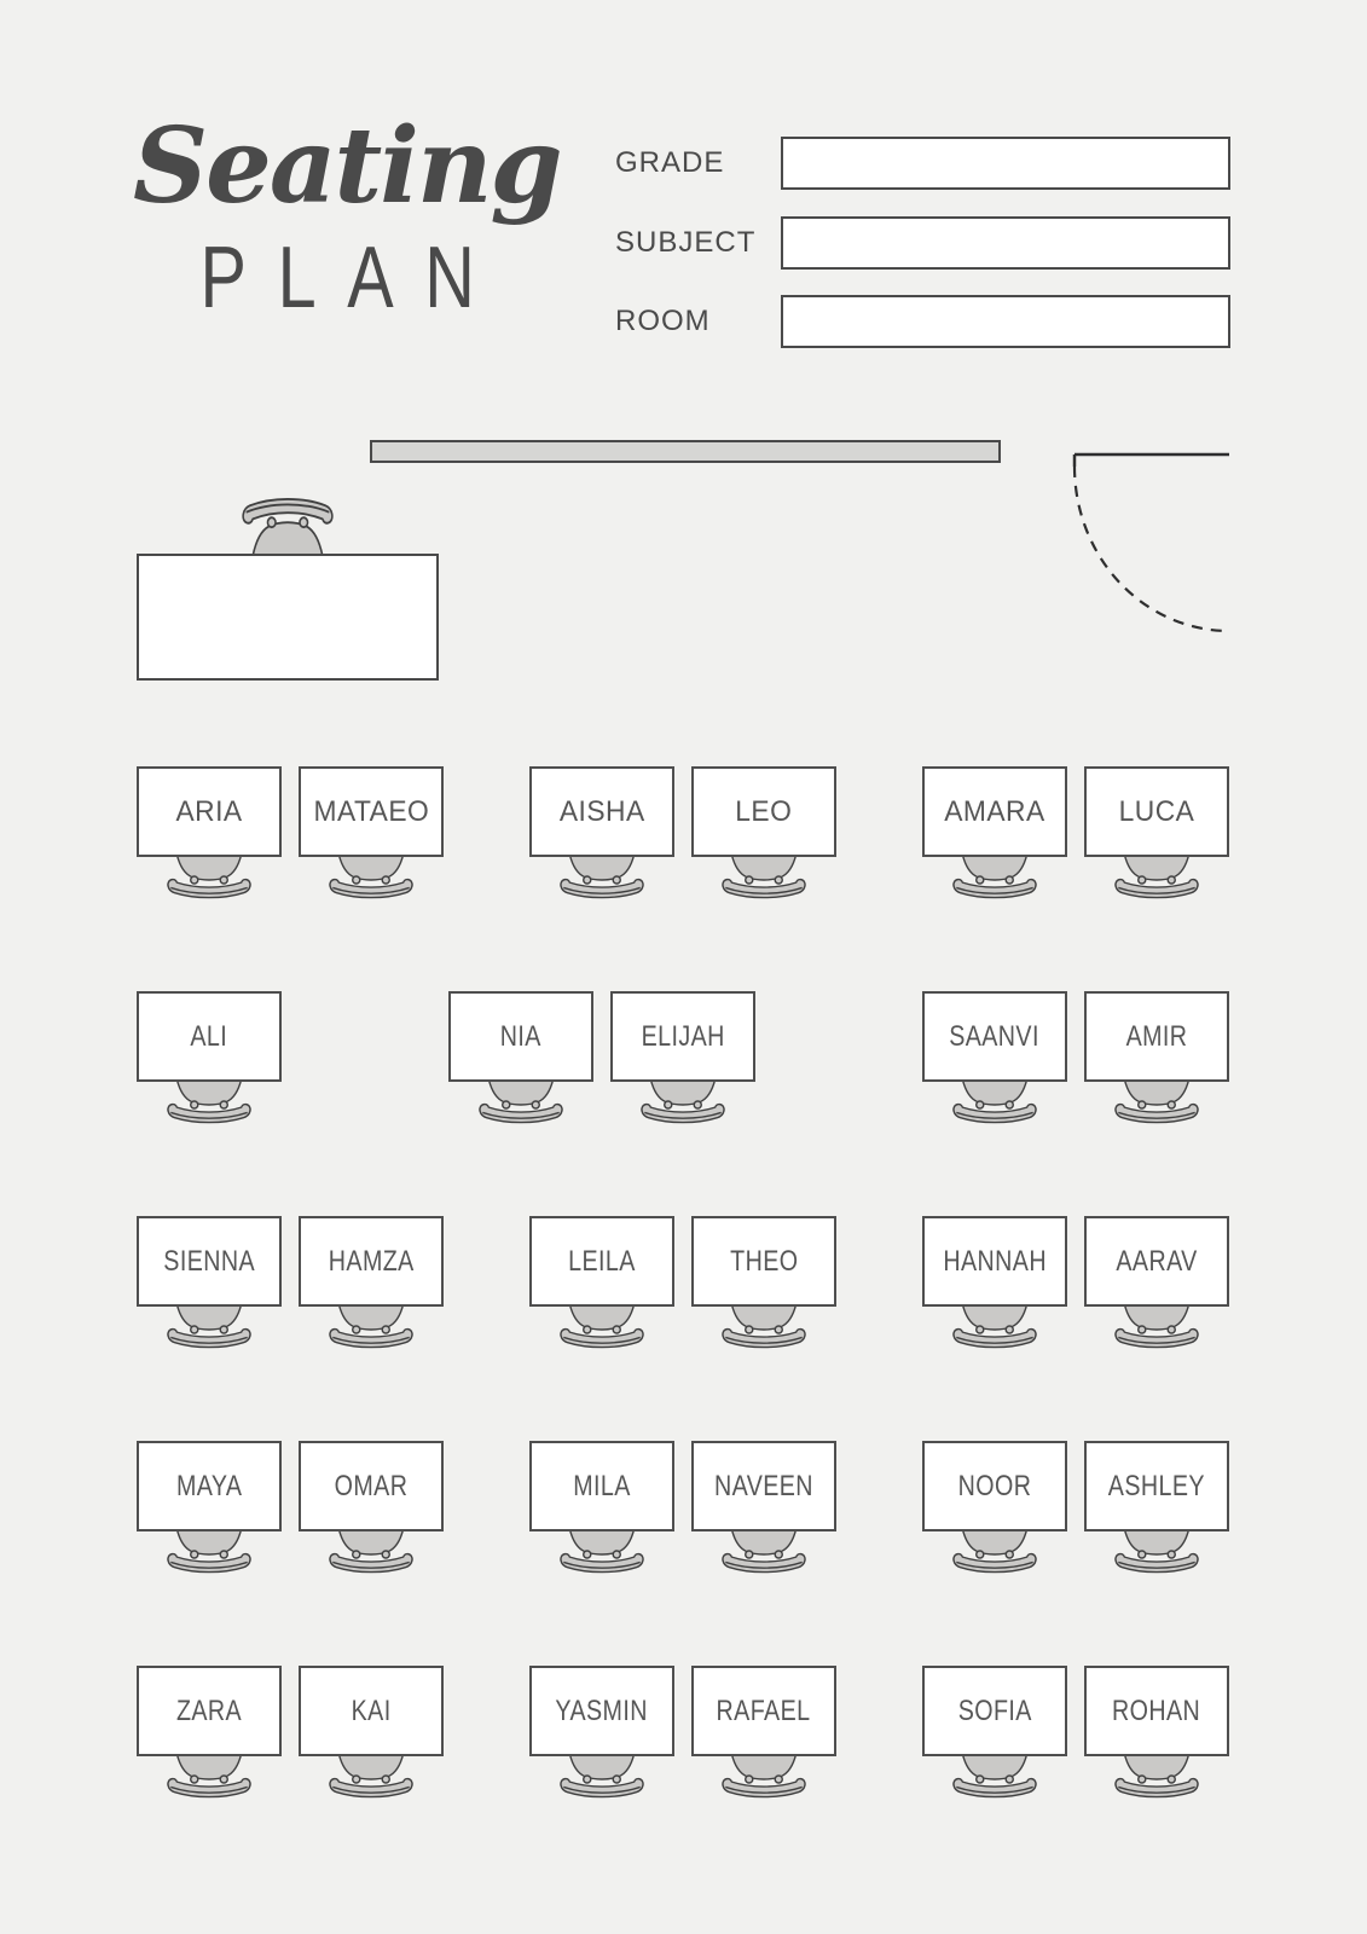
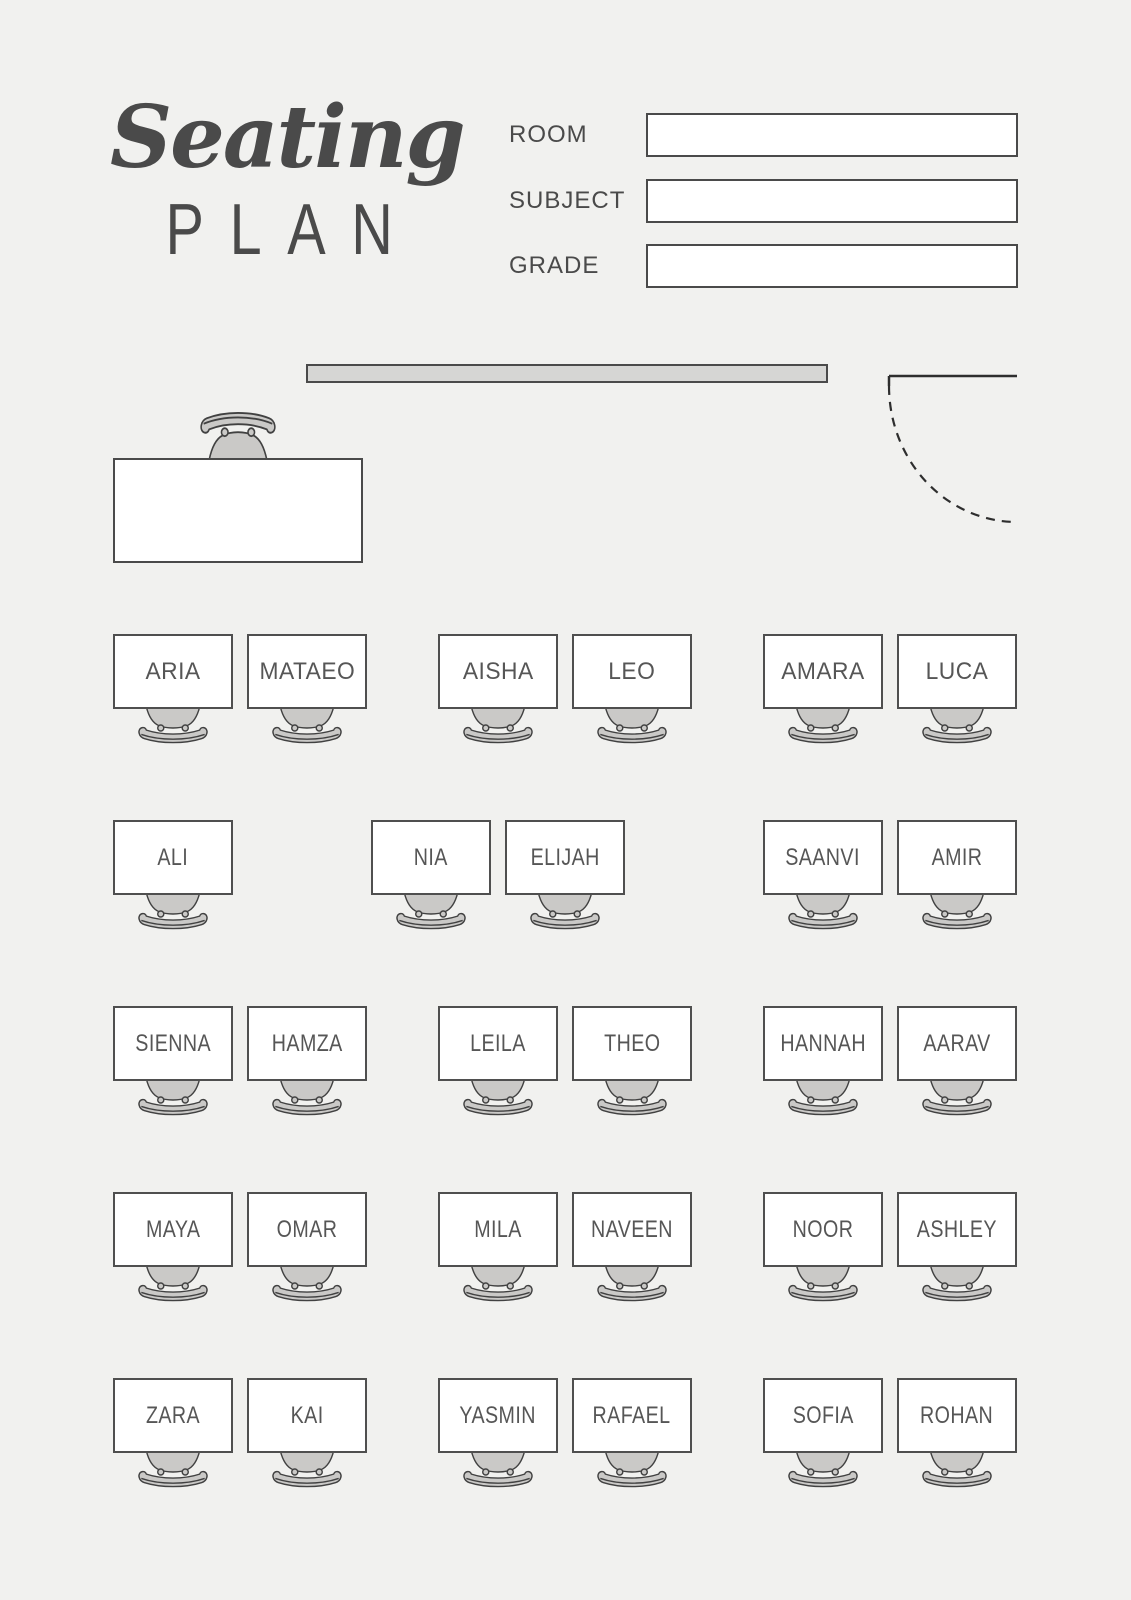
  Seating
  PLAN
- GRADE
+ ROOM
  SUBJECT
- ROOM
+ GRADE
  ARIA
  MATAEO
  AISHA
  LEO
  AMARA
  LUCA
  ALI
  NIA
  ELIJAH
  SAANVI
  AMIR
  SIENNA
  HAMZA
  LEILA
  THEO
  HANNAH
  AARAV
  MAYA
  OMAR
  MILA
  NAVEEN
  NOOR
  ASHLEY
  ZARA
  KAI
  YASMIN
  RAFAEL
  SOFIA
  ROHAN
